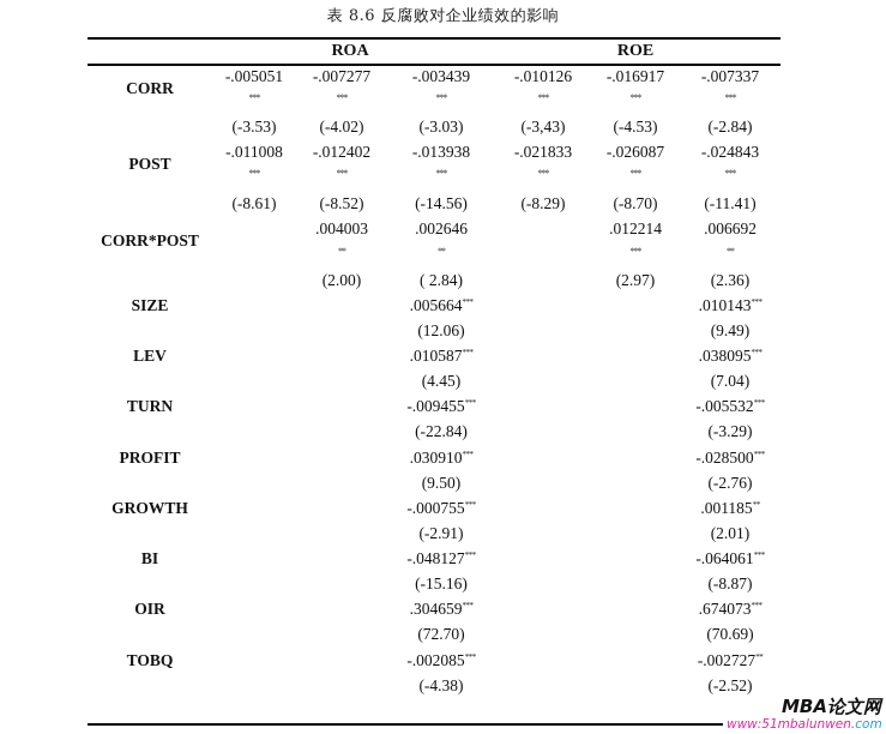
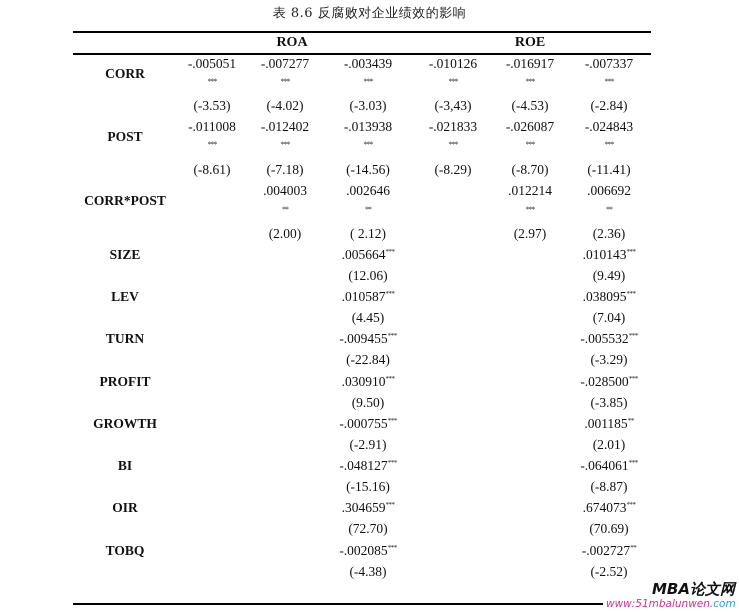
  表 8.6 反腐败对企业绩效的影响
  ROA
  ROE
  CORR
  -.005051
  -.007277
  -.003439
  -.010126
  -.016917
  -.007337
  ***
  ***
  ***
  ***
  ***
  ***
  (-3.53)
  (-4.02)
  (-3.03)
  (-3,43)
  (-4.53)
  (-2.84)
  POST
  -.011008
  -.012402
  -.013938
  -.021833
  -.026087
  -.024843
  ***
  ***
  ***
  ***
  ***
  ***
  (-8.61)
- (-8.52)
+ (-7.18)
  (-14.56)
  (-8.29)
  (-8.70)
  (-11.41)
  CORR*POST
  .004003
  .002646
  .012214
  .006692
  **
  **
  ***
  **
  (2.00)
- ( 2.84)
+ ( 2.12)
  (2.97)
  (2.36)
  SIZE
  .005664***
  (12.06)
  .010143***
  (9.49)
  LEV
  .010587***
  (4.45)
  .038095***
  (7.04)
  TURN
  -.009455***
  (-22.84)
  -.005532***
  (-3.29)
  PROFIT
  .030910***
  (9.50)
  -.028500***
- (-2.76)
+ (-3.85)
  GROWTH
  -.000755***
  (-2.91)
  .001185**
  (2.01)
  BI
  -.048127***
  (-15.16)
  -.064061***
  (-8.87)
  OIR
  .304659***
  (72.70)
  .674073***
  (70.69)
  TOBQ
  -.002085***
  (-4.38)
  -.002727**
  (-2.52)
  MBA论文网
  www:51mbalunwen.com
